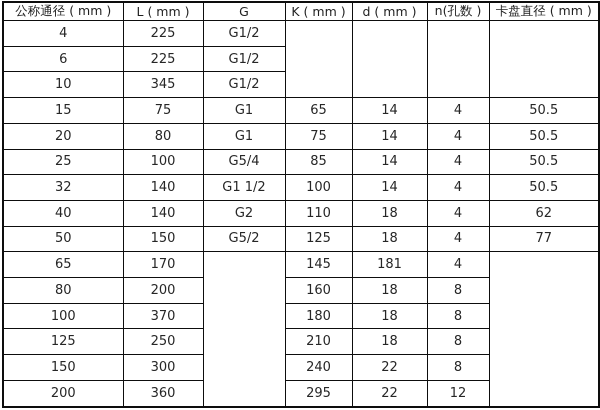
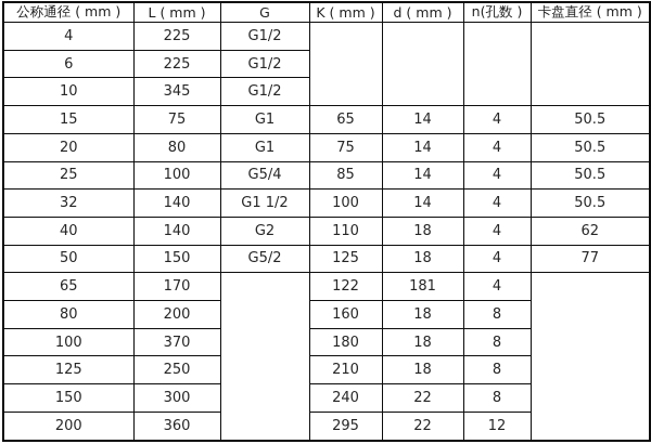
  公称通径 ( mm )	L ( mm )	G	K ( mm )	d ( mm )	n(孔数 )	卡盘直径 ( mm )
  4	225	G1/2
  6	225	G1/2
  10	345	G1/2
  15	75	G1	65	14	4	50.5
  20	80	G1	75	14	4	50.5
  25	100	G5/4	85	14	4	50.5
  32	140	G1 1/2	100	14	4	50.5
  40	140	G2	110	18	4	62
  50	150	G5/2	125	18	4	77
- 65	170		145	181	4
+ 65	170		122	181	4
  80	200	160	18	8
  100	370	180	18	8
  125	250	210	18	8
  150	300	240	22	8
  200	360	295	22	12
